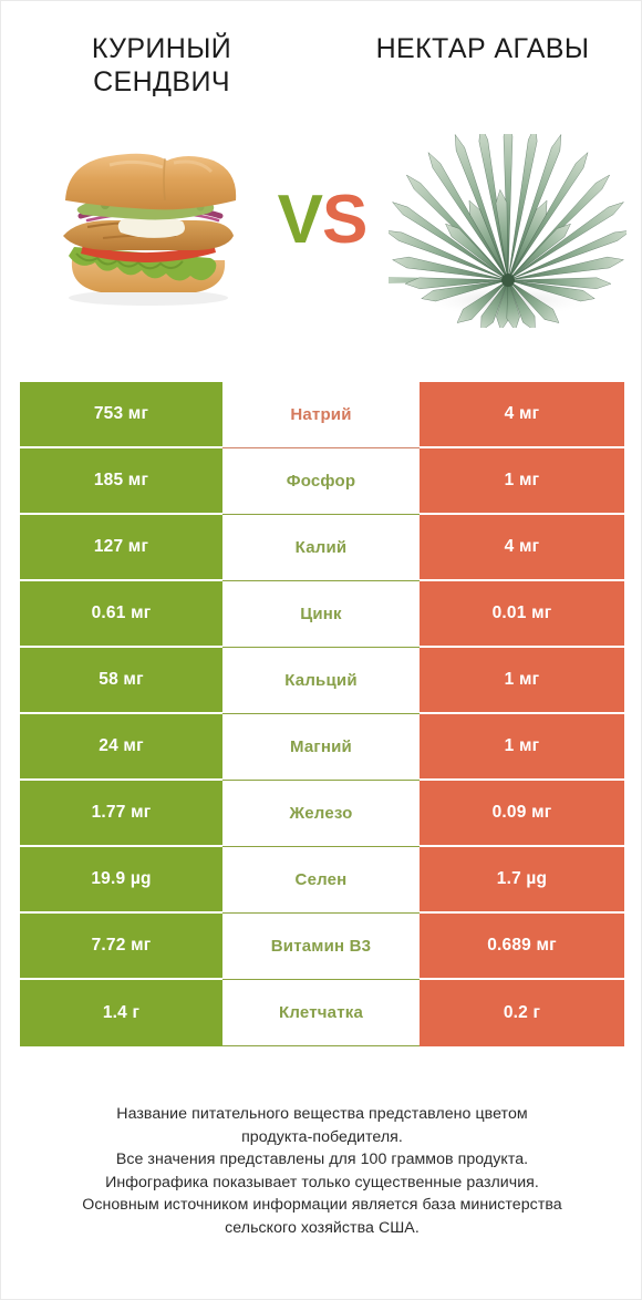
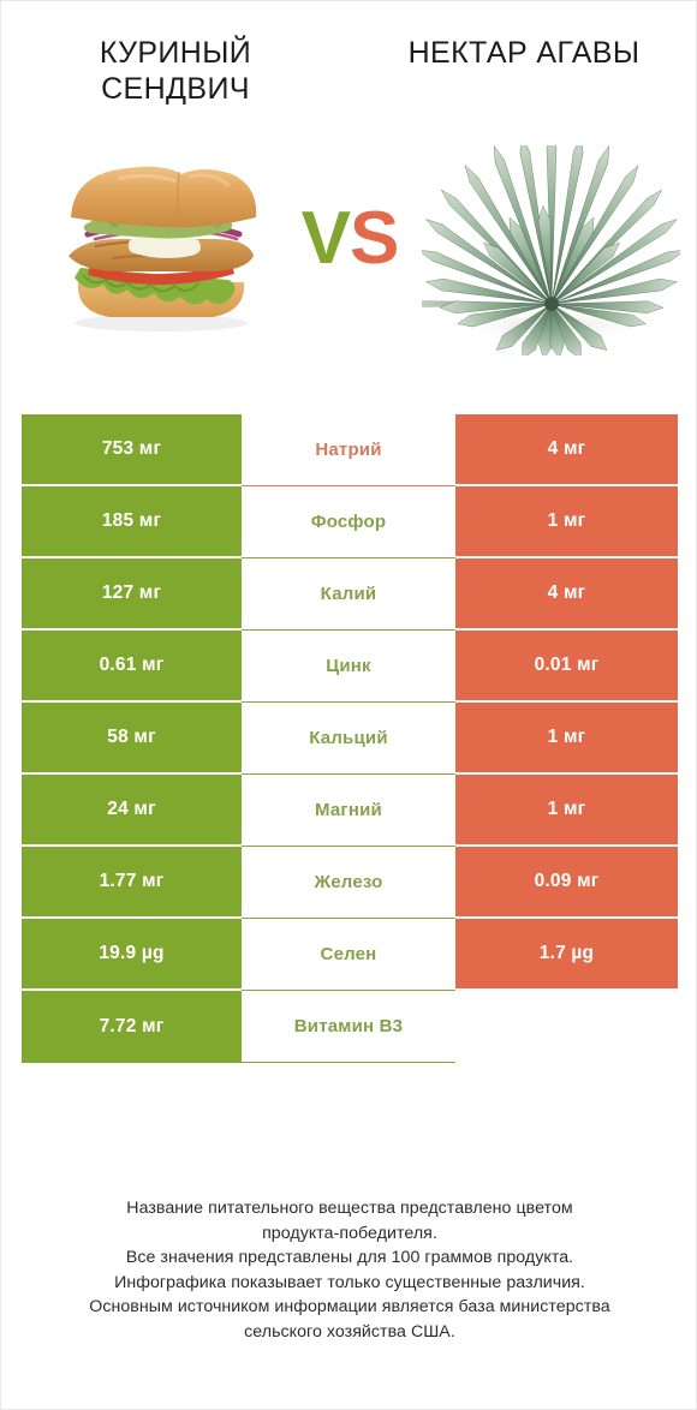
  КУРИНЫЙ СЕНДВИЧ
  НЕКТАР АГАВЫ
  VS
  753 мг
  Натрий
  4 мг
  185 мг
  Фосфор
  1 мг
  127 мг
  Калий
  4 мг
  0.61 мг
  Цинк
  0.01 мг
  58 мг
  Кальций
  1 мг
  24 мг
  Магний
  1 мг
  1.77 мг
  Железо
  0.09 мг
  19.9 µg
  Селен
  1.7 µg
  7.72 мг
  Витамин B3
- 0.689 мг
- 1.4 г
- Клетчатка
- 0.2 г
  Название питательного вещества представлено цветом
  продукта-победителя.
  Все значения представлены для 100 граммов продукта.
  Инфографика показывает только существенные различия.
  Основным источником информации является база министерства
  сельского хозяйства США.
